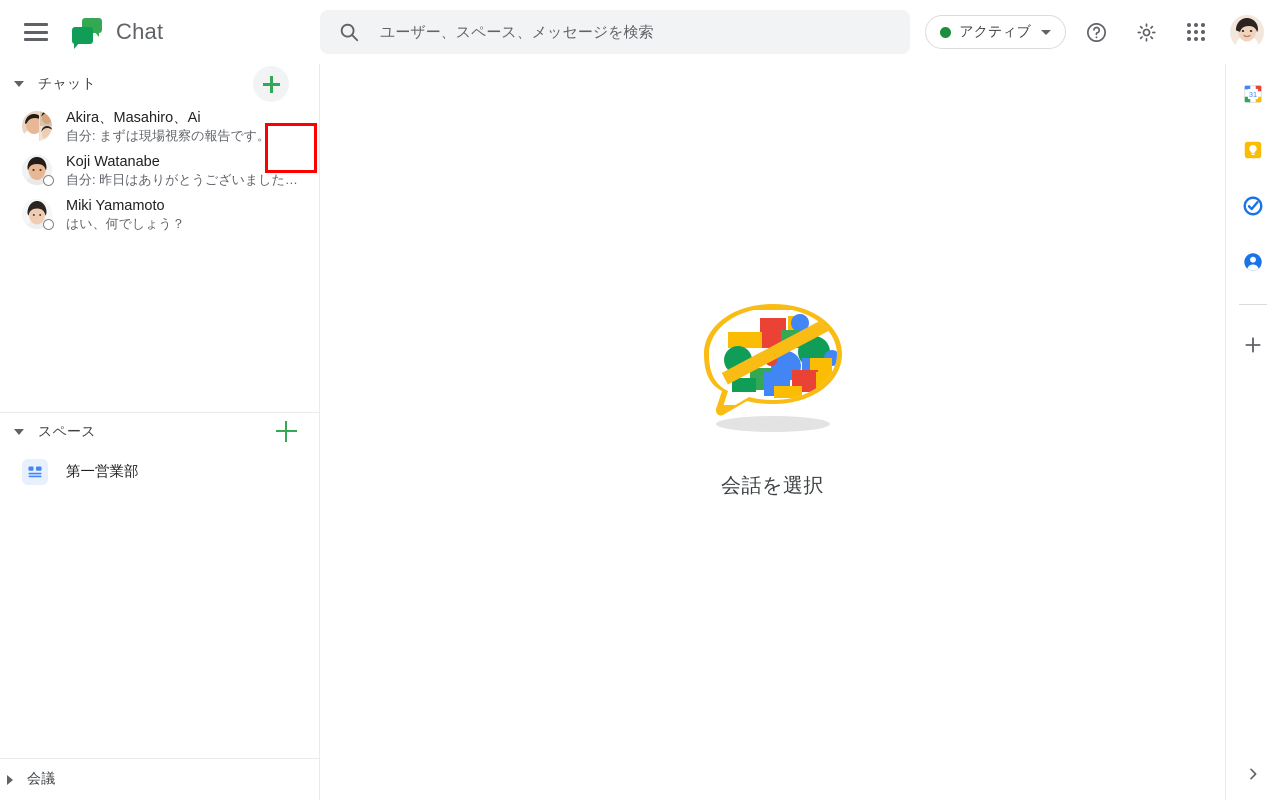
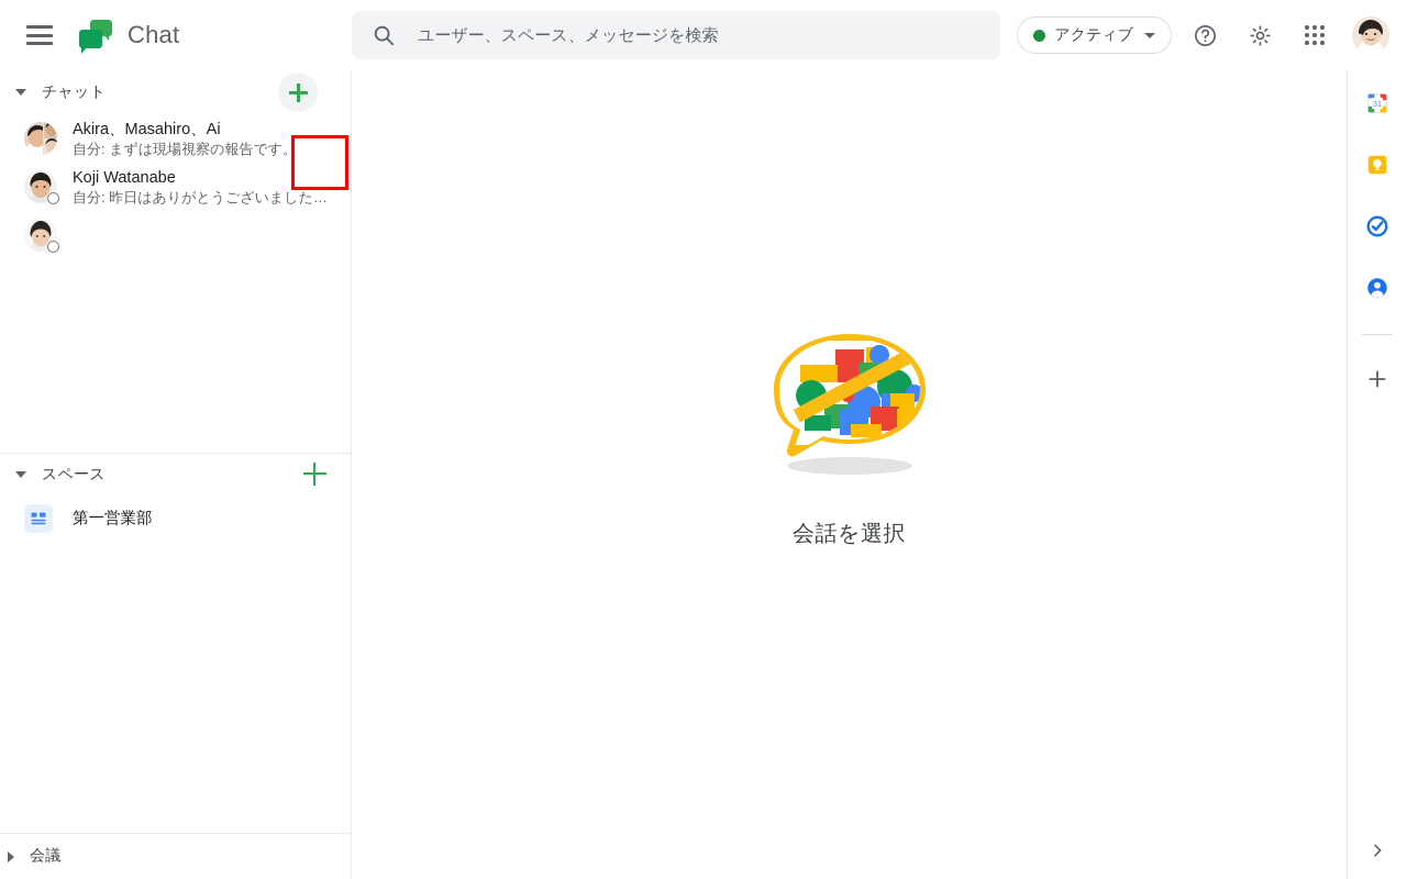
  Chat
  ユーザー、スペース、メッセージを検索
  アクティブ
  チャット
  Akira、Masahiro、Ai
  自分: まずは現場視察の報告です。
  Koji Watanabe
  自分: 昨日はありがとうございました…
- Miki Yamamoto
- はい、何でしょう？
  スペース
  第一営業部
  会議
  会話を選択
  31
